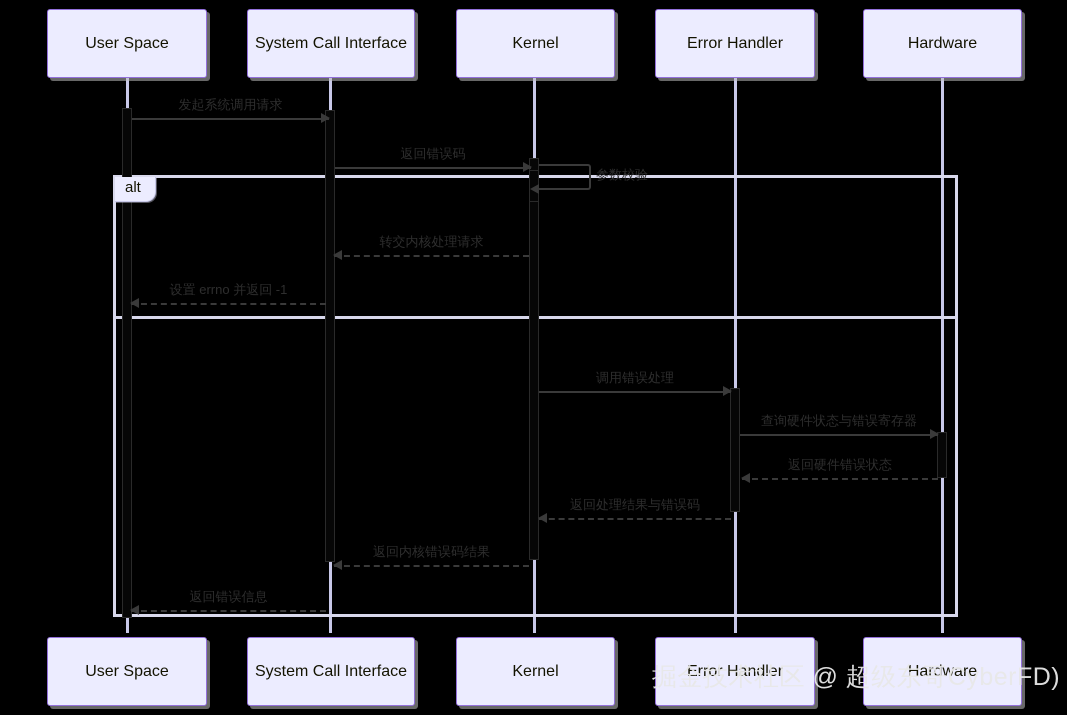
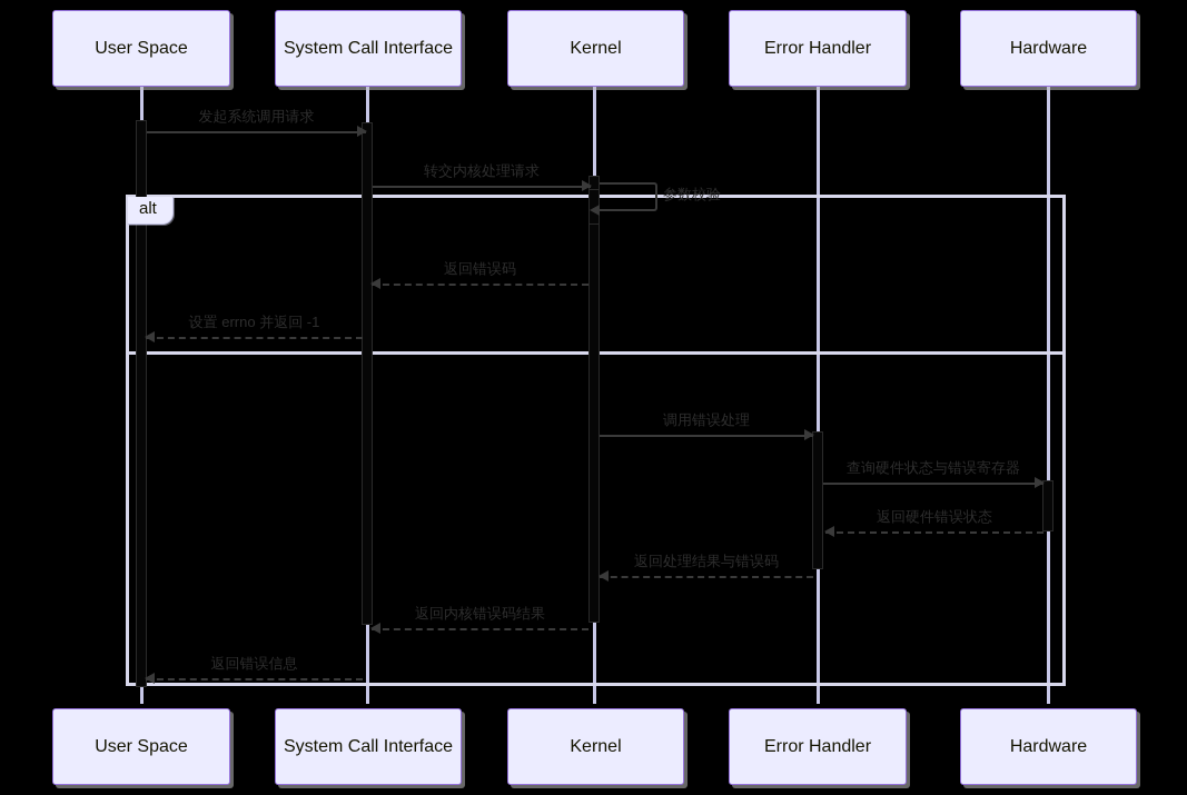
  alt
  发起系统调用请求
- 返回错误码
+ 转交内核处理请求
  参数校验
- 转交内核处理请求
+ 返回错误码
  设置 errno 并返回 -1
  调用错误处理
  查询硬件状态与错误寄存器
  返回硬件错误状态
  返回处理结果与错误码
  返回内核错误码结果
  返回错误信息
  User Space
  System Call Interface
  Kernel
  Error Handler
  Hardware
  User Space
  System Call Interface
  Kernel
  Error Handler
  Hardware
- 掘金技术社区 @ 超级东哥CyberFD)
